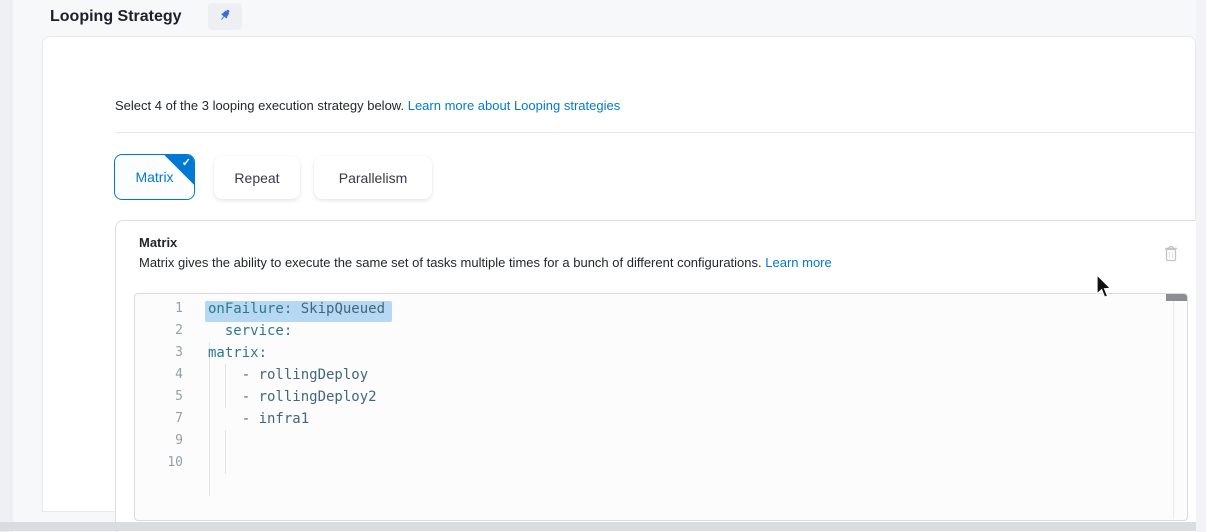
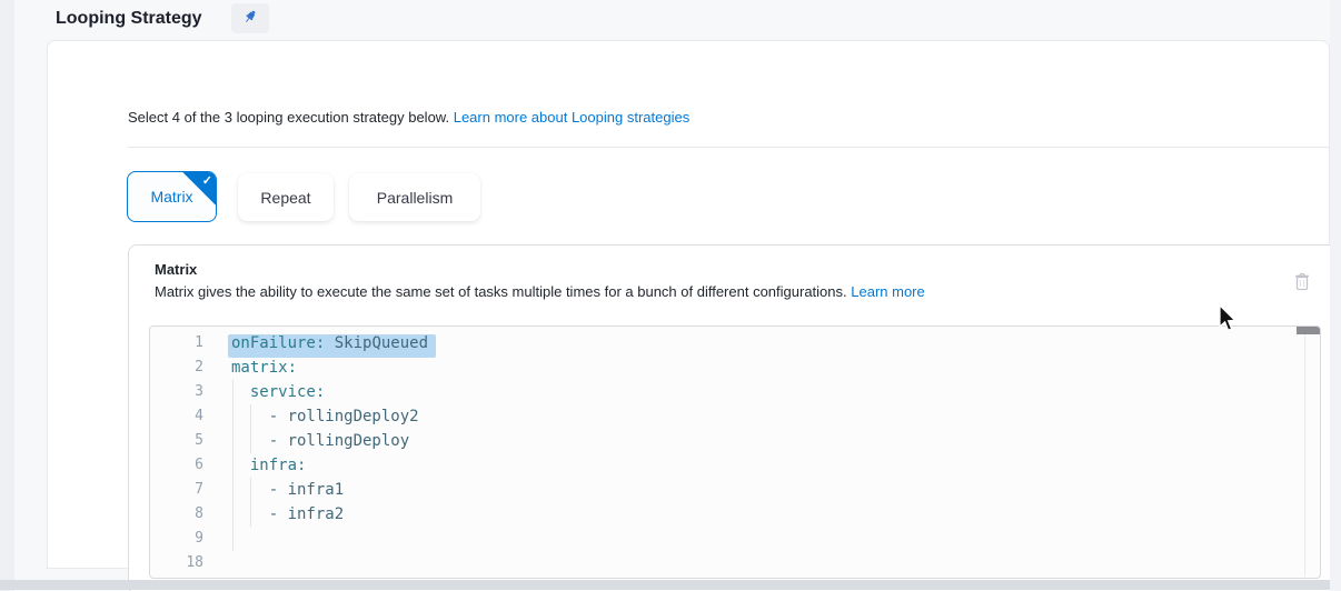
  Looping Strategy
  Select 4 of the 3 looping execution strategy below. Learn more about Looping strategies
  Matrix
  ✓
  Repeat
  Parallelism
  Matrix
  Matrix gives the ability to execute the same set of tasks multiple times for a bunch of different configurations. Learn more
  1
  onFailure: SkipQueued
  2
- service:
+ matrix:
  3
- matrix:
+ service:
  4
- - rollingDeploy
+ - rollingDeploy2
  5
- - rollingDeploy2
+ - rollingDeploy
+ 6
+ infra:
  7
  - infra1
+ 8
+ - infra2
  9
- 10
+ 18
